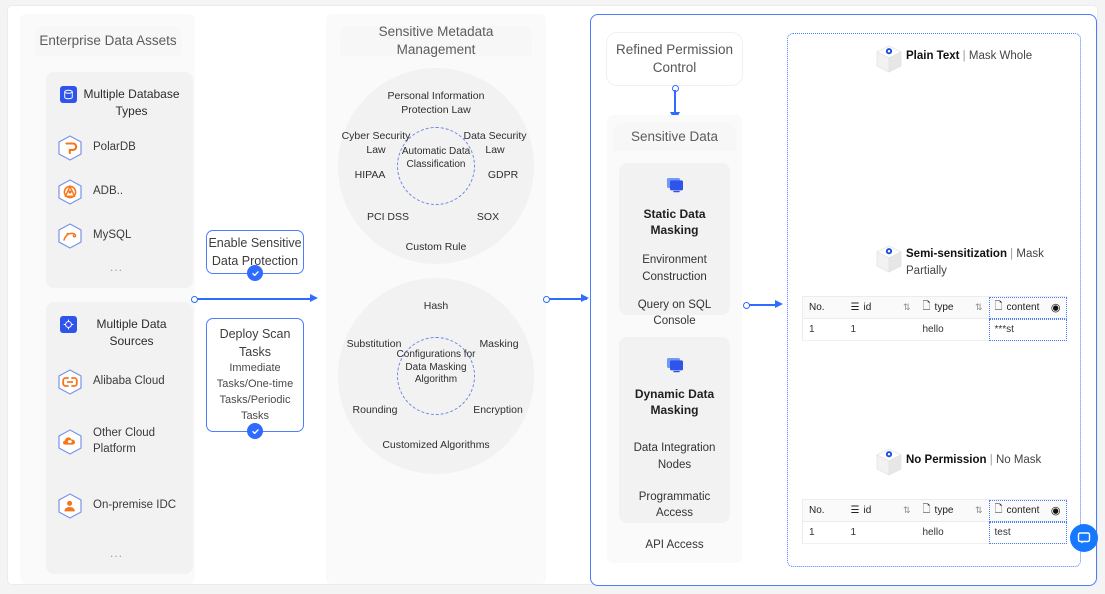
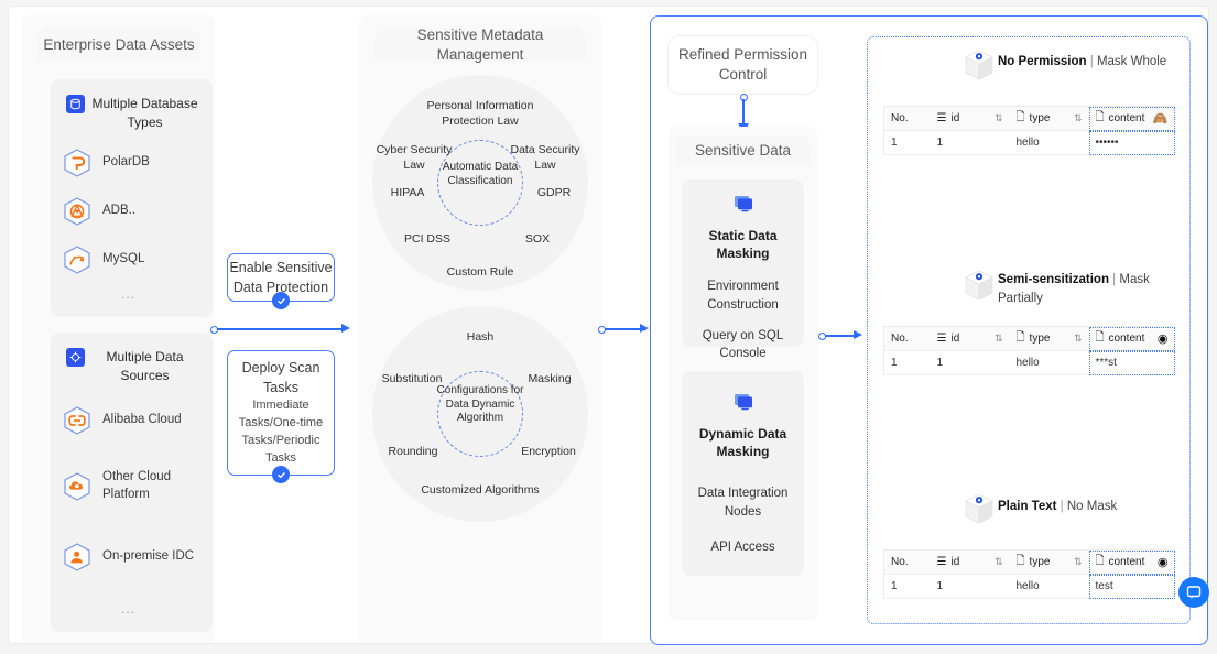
  Enterprise Data Assets
  Multiple Database Types
  PolarDB
  ADB..
  MySQL
  ...
  Multiple Data Sources
  Alibaba Cloud
  Other Cloud Platform
  On-premise IDC
  ...
  Enable Sensitive
  Data Protection
  Deploy Scan
  Tasks
  Immediate
  Tasks/One-time
  Tasks/Periodic
  Tasks
  Sensitive Metadata Management
  Automatic Data Classification
  Personal Information Protection Law
  Cyber Security Law
  Data Security Law
  HIPAA
  GDPR
  PCI DSS
  SOX
  Custom Rule
- Configurations for Data Masking Algorithm
+ Configurations for Data Dynamic Algorithm
  Hash
  Substitution
  Masking
  Rounding
  Encryption
  Customized Algorithms
  Refined Permission Control
  Sensitive Data
  Static Data Masking
  Environment Construction
  Query on SQL Console
  Dynamic Data Masking
  Data Integration Nodes
- Programmatic Access
  API Access
- Plain Text | Mask Whole
+ No Permission | Mask Whole
+ No.	☰ id ⇅	🗋 type ⇅	🗋 content 🙈
+ 1	1	hello	••••••
  Semi-sensitization | Mask Partially
  No.	☰ id ⇅	🗋 type ⇅	🗋 content ◉
  1	1	hello	***st
- No Permission | No Mask
+ Plain Text | No Mask
  No.	☰ id ⇅	🗋 type ⇅	🗋 content ◉
  1	1	hello	test
